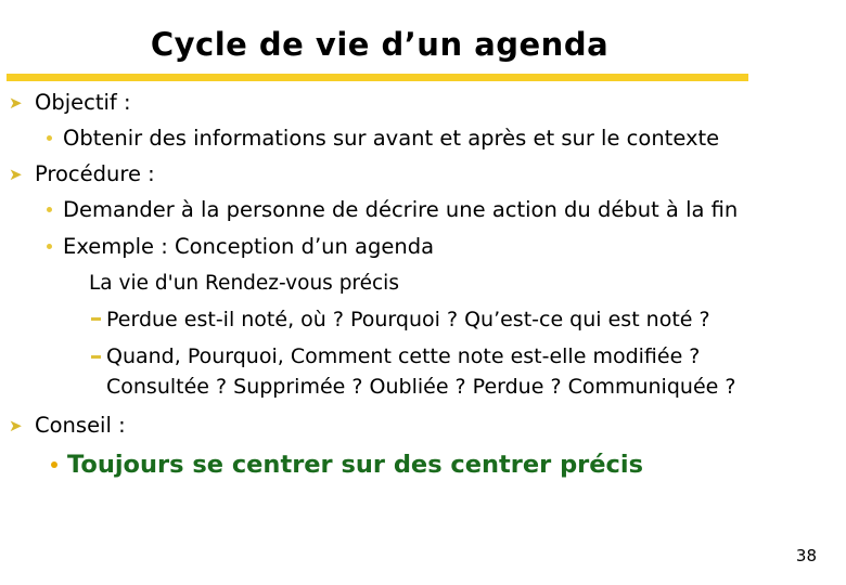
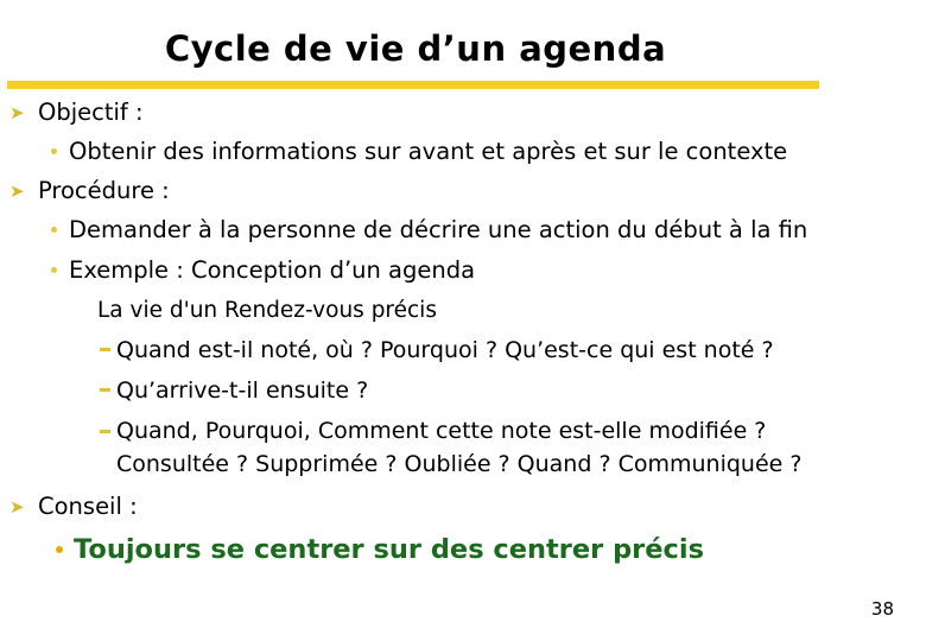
  Cycle de vie d’un agenda
  ➤
  Objectif :
  Obtenir des informations sur avant et après et sur le contexte
  ➤
  Procédure :
  Demander à la personne de décrire une action du début à la fin
  Exemple : Conception d’un agenda
  La vie d'un Rendez-vous précis
- Perdue est-il noté, où ? Pourquoi ? Qu’est-ce qui est noté ?
+ Quand est-il noté, où ? Pourquoi ? Qu’est-ce qui est noté ?
+ Qu’arrive-t-il ensuite ?
  Quand, Pourquoi, Comment cette note est-elle modifiée ?
- Consultée ? Supprimée ? Oubliée ? Perdue ? Communiquée ?
+ Consultée ? Supprimée ? Oubliée ? Quand ? Communiquée ?
  ➤
  Conseil :
  Toujours se centrer sur des centrer précis
  38
